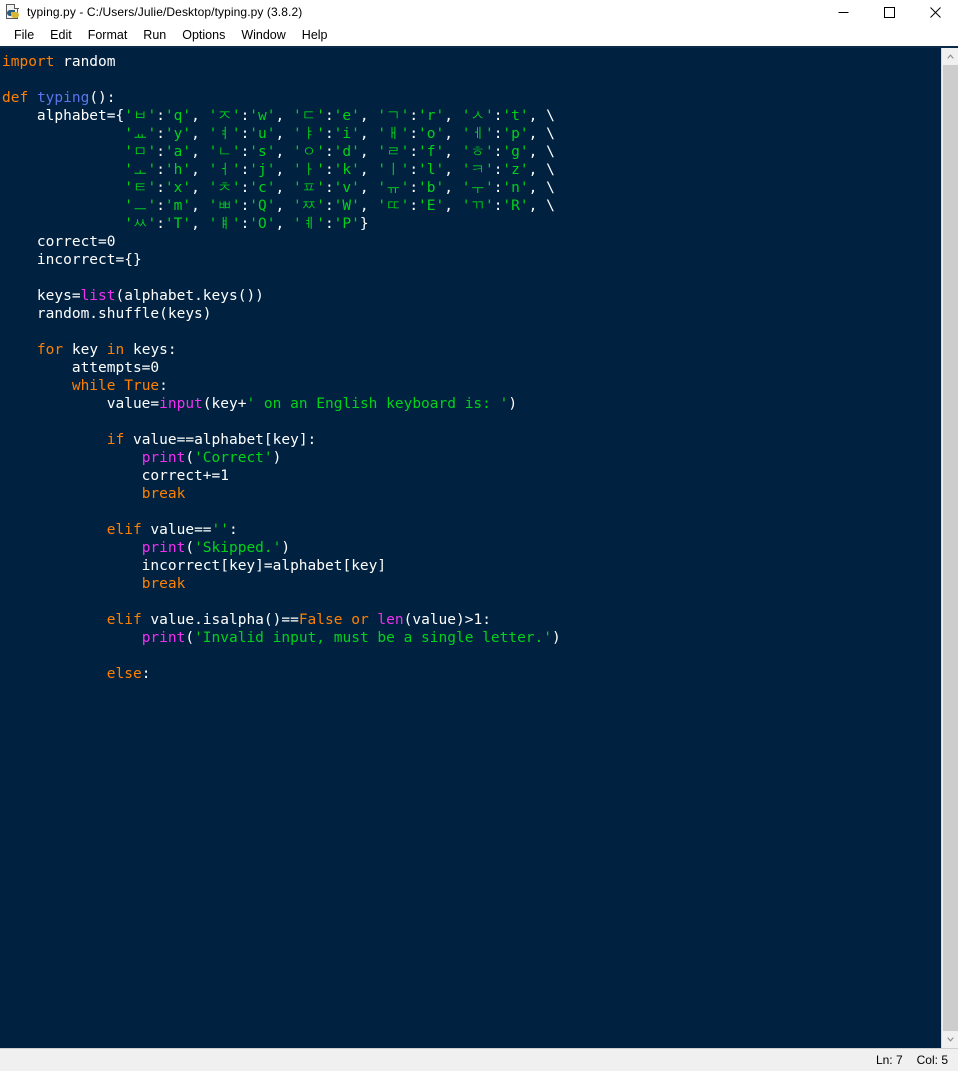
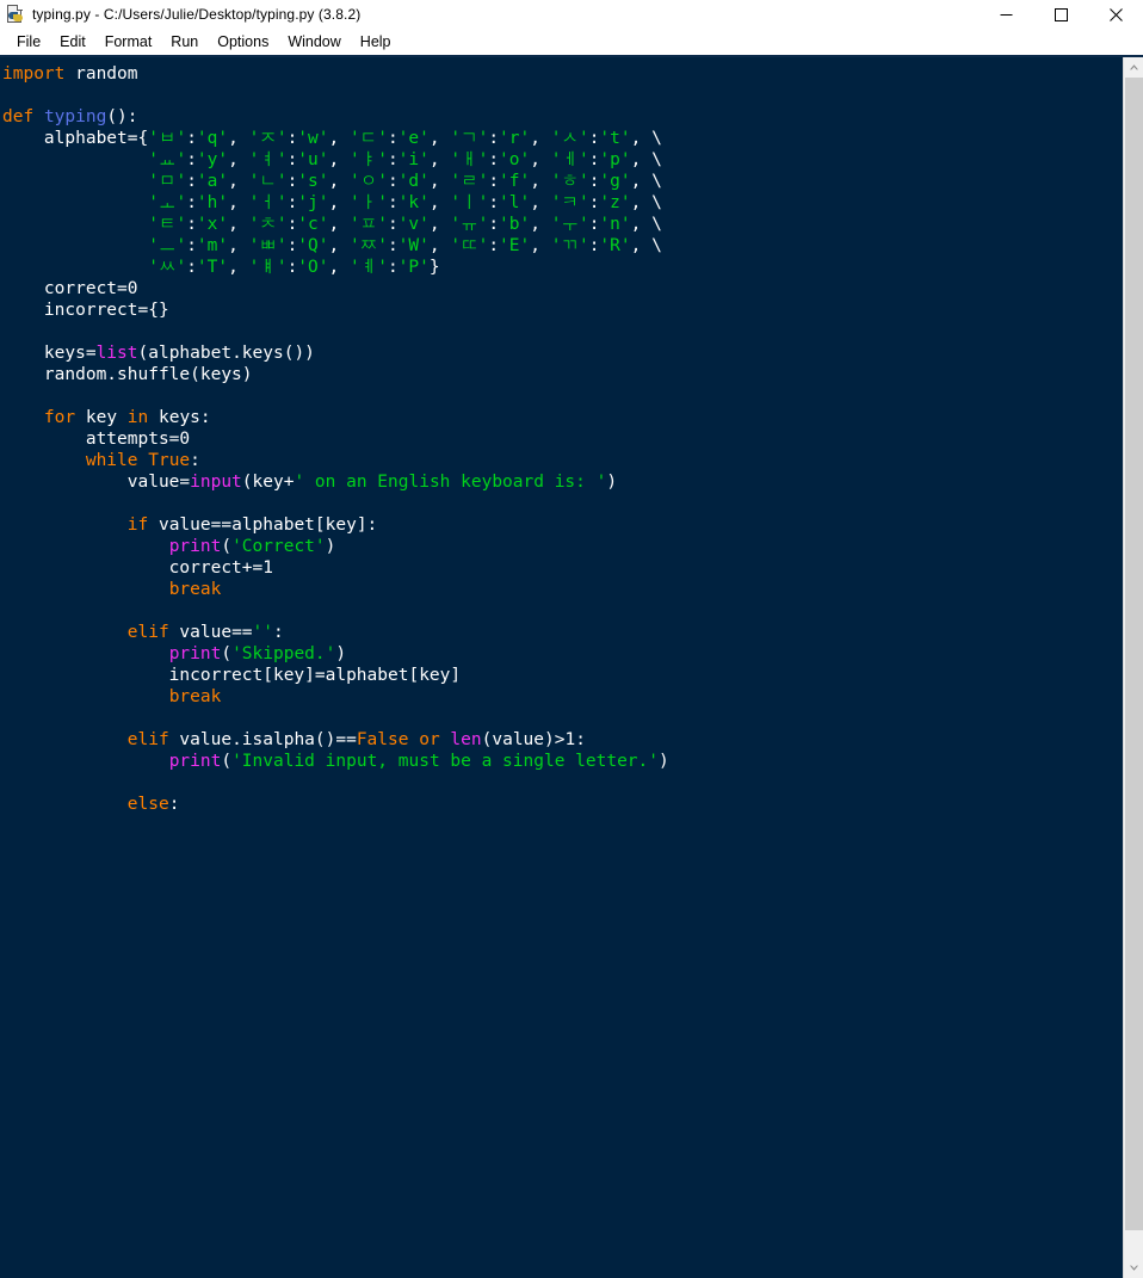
  typing.py - C:/Users/Julie/Desktop/typing.py (3.8.2)
  File
  Edit
  Format
  Run
  Options
  Window
  Help
  import random
  def typing():
  alphabet={'ㅂ':'q', 'ㅈ':'w', 'ㄷ':'e', 'ㄱ':'r', 'ㅅ':'t', \
  'ㅛ':'y', 'ㅕ':'u', 'ㅑ':'i', 'ㅐ':'o', 'ㅔ':'p', \
  'ㅁ':'a', 'ㄴ':'s', 'ㅇ':'d', 'ㄹ':'f', 'ㅎ':'g', \
  'ㅗ':'h', 'ㅓ':'j', 'ㅏ':'k', 'ㅣ':'l', 'ㅋ':'z', \
  'ㅌ':'x', 'ㅊ':'c', 'ㅍ':'v', 'ㅠ':'b', 'ㅜ':'n', \
  'ㅡ':'m', 'ㅃ':'Q', 'ㅉ':'W', 'ㄸ':'E', 'ㄲ':'R', \
  'ㅆ':'T', 'ㅒ':'O', 'ㅖ':'P'}
  correct=0
  incorrect={}
  keys=list(alphabet.keys())
  random.shuffle(keys)
  for key in keys:
  attempts=0
  while True:
  value=input(key+' on an English keyboard is: ')
  if value==alphabet[key]:
  print('Correct')
  correct+=1
  break elif value=='':
  print('Skipped.')
  incorrect[key]=alphabet[key]
  break elif value.isalpha()==False or len(value)>1:
  print('Invalid input, must be a single letter.')
  else:
- Ln: 7
- Col: 5
